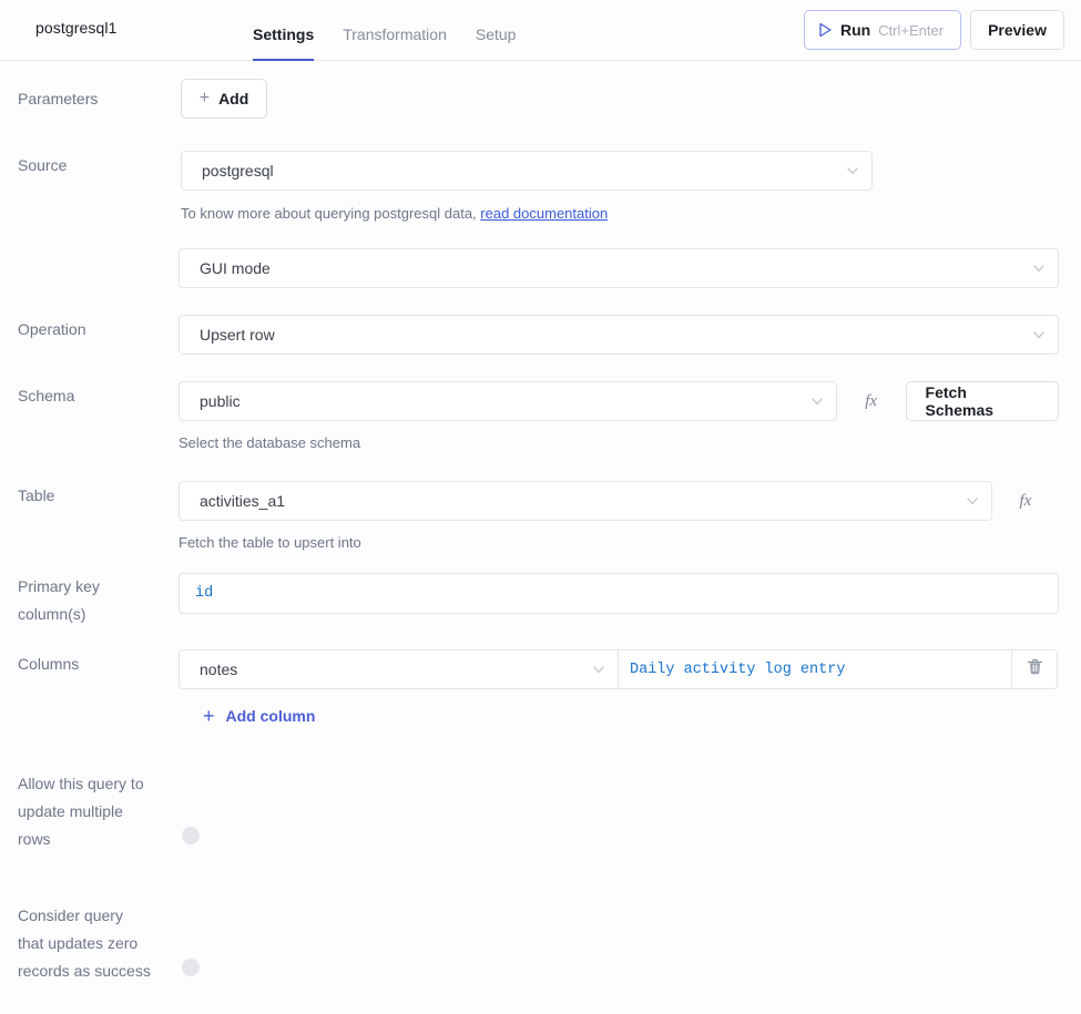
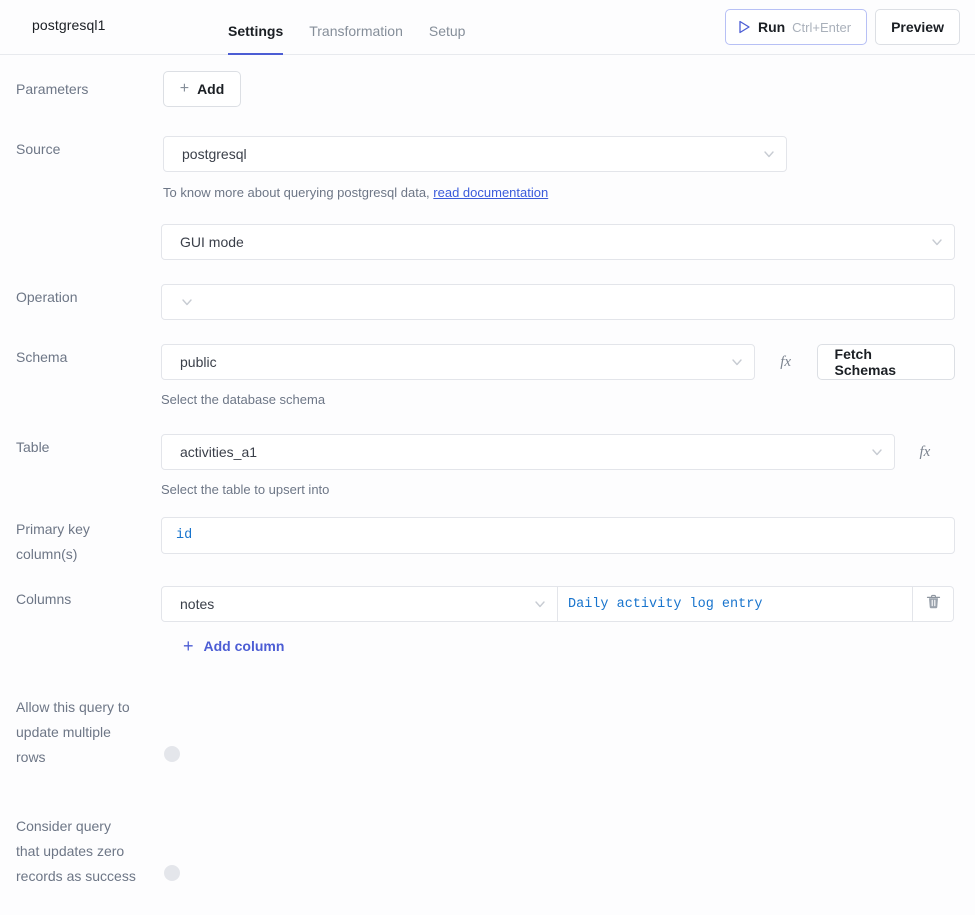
  postgresql1
  Settings
  Transformation
  Setup
  Run
  Ctrl+Enter
  Preview
  Parameters
  +
  Add
  Source
  postgresql
  To know more about querying postgresql data, read documentation
  GUI mode
  Operation
- Upsert row
  Schema
  public
  fx
  Fetch Schemas
  Select the database schema
  Table
  activities_a1
  fx
- Fetch the table to upsert into
+ Select the table to upsert into
  Primary key column(s)
  id
  Columns
  notes
  Daily activity log entry
  +
  Add column
  Allow this query to update multiple rows
  Consider query that updates zero records as success
